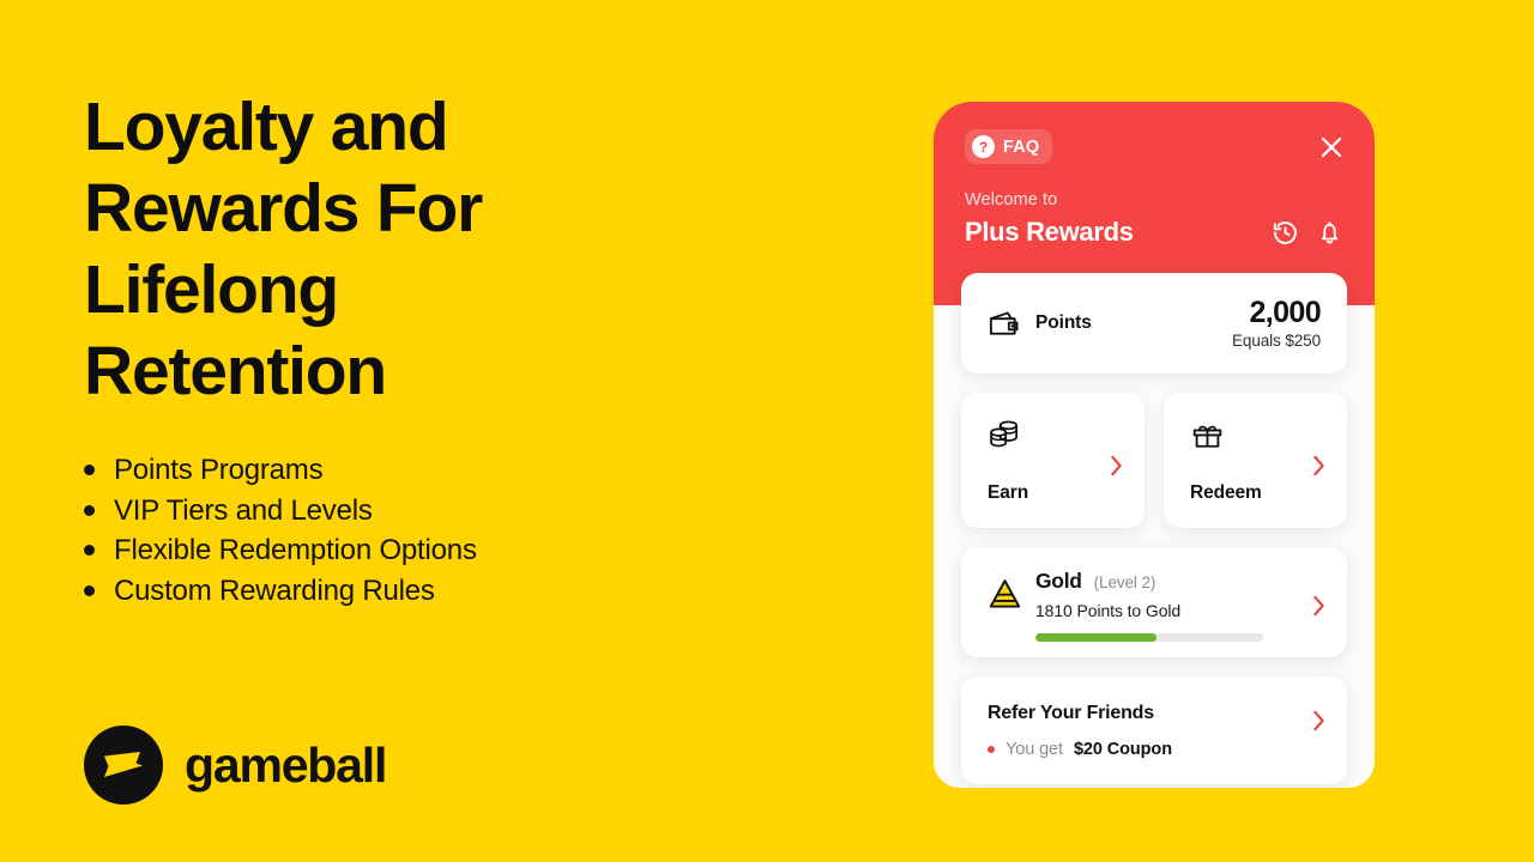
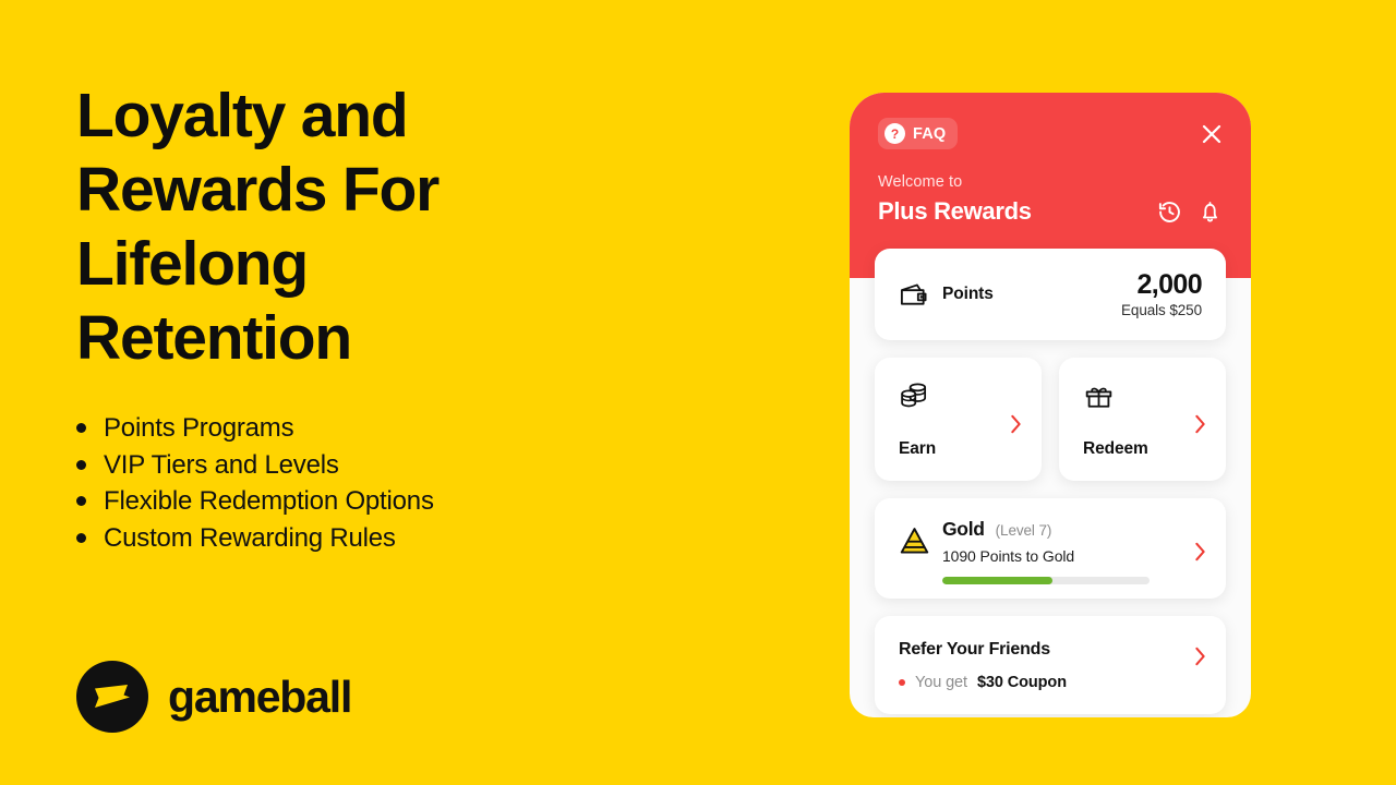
  Loyalty and Rewards For Lifelong Retention
  Points Programs
  VIP Tiers and Levels
  Flexible Redemption Options
  Custom Rewarding Rules
  gameball
  ?
  FAQ
  Welcome to
  Plus Rewards
  Points
  2,000
  Equals $250
  Earn
  Redeem
  Gold
- (Level 2)
+ (Level 7)
- 1810 Points to Gold
+ 1090 Points to Gold
  Refer Your Friends
  You get
- $20 Coupon
+ $30 Coupon
